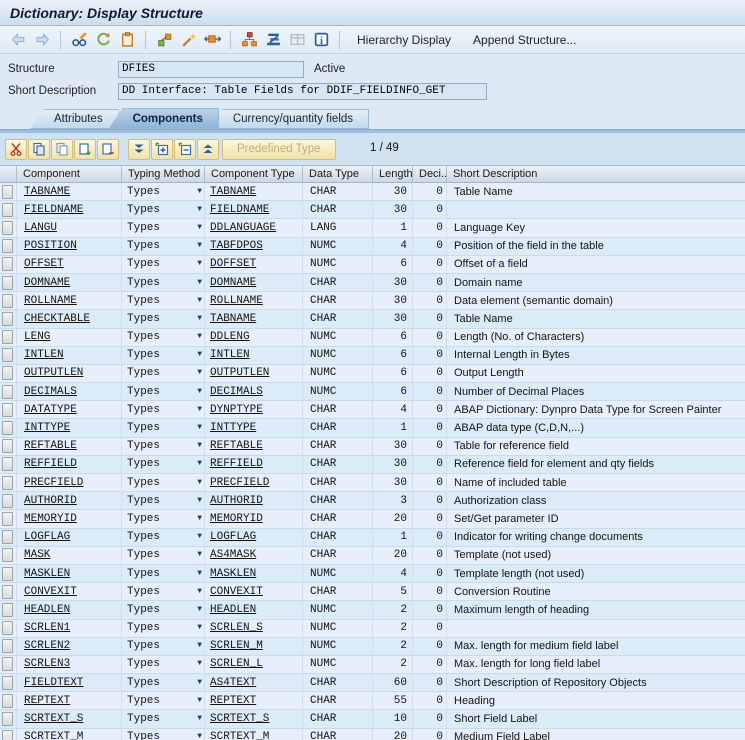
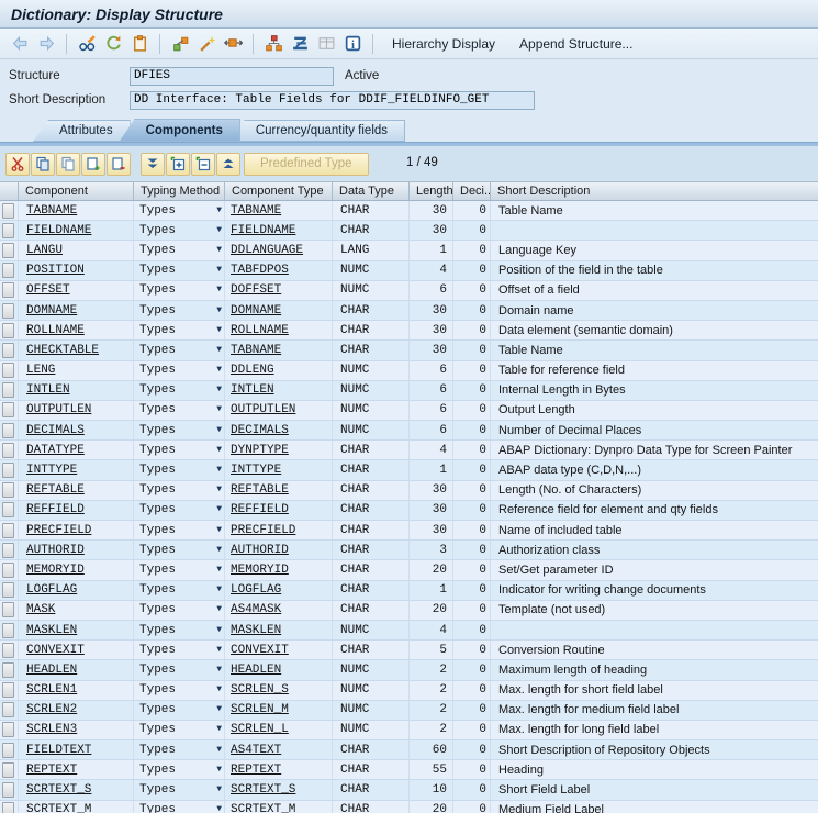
  Dictionary: Display Structure
  i
  Hierarchy Display
  Append Structure...
  Structure
  DFIES
  Active
  Short Description
  DD Interface: Table Fields for DDIF_FIELDINFO_GET
  Attributes
  Components
  Currency/quantity fields
  Predefined Type
  1 / 49
  Component
  Typing Method
  Component Type
  Data Type
  Length
  Deci..
  Short Description
  TABNAME
  Types
  ▼
  TABNAME
  CHAR
  30
  0
  Table Name
  FIELDNAME
  Types
  ▼
  FIELDNAME
  CHAR
  30
  0
  LANGU
  Types
  ▼
  DDLANGUAGE
  LANG
  1
  0
  Language Key
  POSITION
  Types
  ▼
  TABFDPOS
  NUMC
  4
  0
  Position of the field in the table
  OFFSET
  Types
  ▼
  DOFFSET
  NUMC
  6
  0
  Offset of a field
  DOMNAME
  Types
  ▼
  DOMNAME
  CHAR
  30
  0
  Domain name
  ROLLNAME
  Types
  ▼
  ROLLNAME
  CHAR
  30
  0
  Data element (semantic domain)
  CHECKTABLE
  Types
  ▼
  TABNAME
  CHAR
  30
  0
  Table Name
  LENG
  Types
  ▼
  DDLENG
  NUMC
  6
  0
- Length (No. of Characters)
+ Table for reference field
  INTLEN
  Types
  ▼
  INTLEN
  NUMC
  6
  0
  Internal Length in Bytes
  OUTPUTLEN
  Types
  ▼
  OUTPUTLEN
  NUMC
  6
  0
  Output Length
  DECIMALS
  Types
  ▼
  DECIMALS
  NUMC
  6
  0
  Number of Decimal Places
  DATATYPE
  Types
  ▼
  DYNPTYPE
  CHAR
  4
  0
  ABAP Dictionary: Dynpro Data Type for Screen Painter
  INTTYPE
  Types
  ▼
  INTTYPE
  CHAR
  1
  0
  ABAP data type (C,D,N,...)
  REFTABLE
  Types
  ▼
  REFTABLE
  CHAR
  30
  0
- Table for reference field
+ Length (No. of Characters)
  REFFIELD
  Types
  ▼
  REFFIELD
  CHAR
  30
  0
  Reference field for element and qty fields
  PRECFIELD
  Types
  ▼
  PRECFIELD
  CHAR
  30
  0
  Name of included table
  AUTHORID
  Types
  ▼
  AUTHORID
  CHAR
  3
  0
  Authorization class
  MEMORYID
  Types
  ▼
  MEMORYID
  CHAR
  20
  0
  Set/Get parameter ID
  LOGFLAG
  Types
  ▼
  LOGFLAG
  CHAR
  1
  0
  Indicator for writing change documents
  MASK
  Types
  ▼
  AS4MASK
  CHAR
  20
  0
  Template (not used)
  MASKLEN
  Types
  ▼
  MASKLEN
  NUMC
  4
  0
- Template length (not used)
  CONVEXIT
  Types
  ▼
  CONVEXIT
  CHAR
  5
  0
  Conversion Routine
  HEADLEN
  Types
  ▼
  HEADLEN
  NUMC
  2
  0
  Maximum length of heading
  SCRLEN1
  Types
  ▼
  SCRLEN_S
  NUMC
  2
  0
+ Max. length for short field label
  SCRLEN2
  Types
  ▼
  SCRLEN_M
  NUMC
  2
  0
  Max. length for medium field label
  SCRLEN3
  Types
  ▼
  SCRLEN_L
  NUMC
  2
  0
  Max. length for long field label
  FIELDTEXT
  Types
  ▼
  AS4TEXT
  CHAR
  60
  0
  Short Description of Repository Objects
  REPTEXT
  Types
  ▼
  REPTEXT
  CHAR
  55
  0
  Heading
  SCRTEXT_S
  Types
  ▼
  SCRTEXT_S
  CHAR
  10
  0
  Short Field Label
  SCRTEXT_M
  Types
  ▼
  SCRTEXT_M
  CHAR
  20
  0
  Medium Field Label
